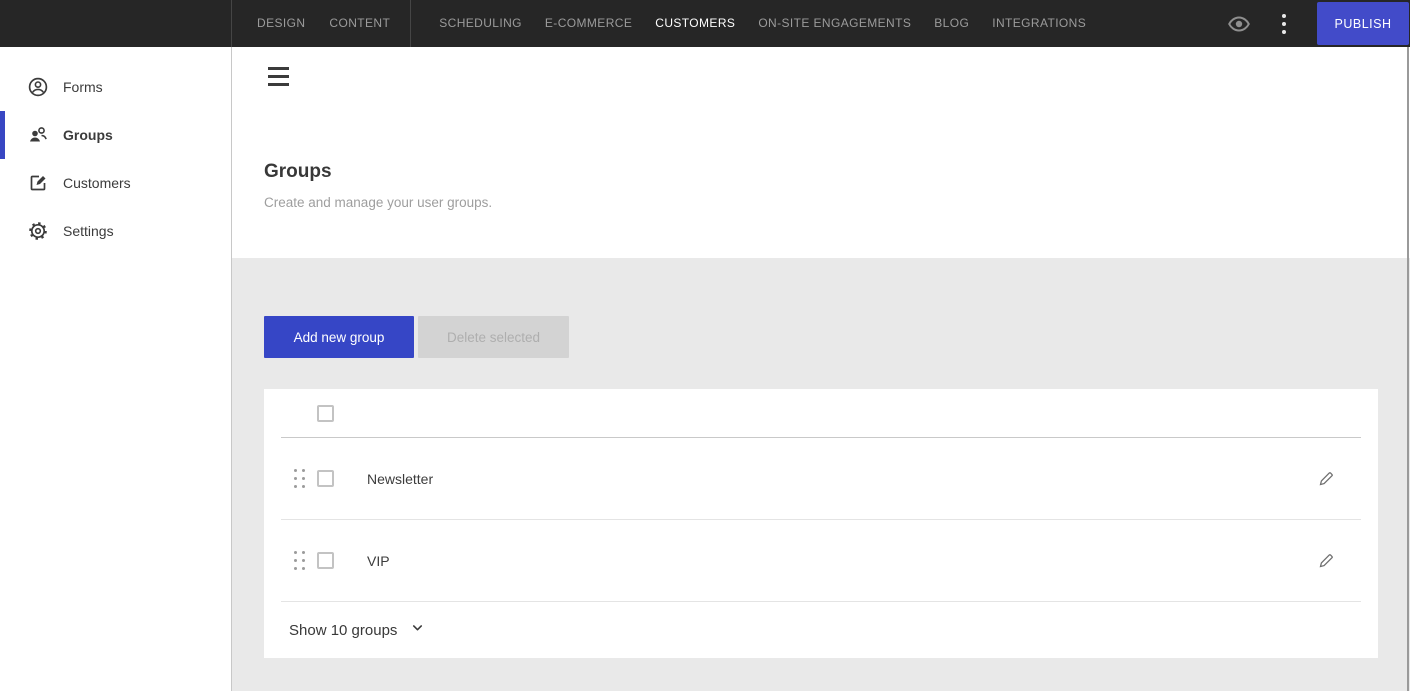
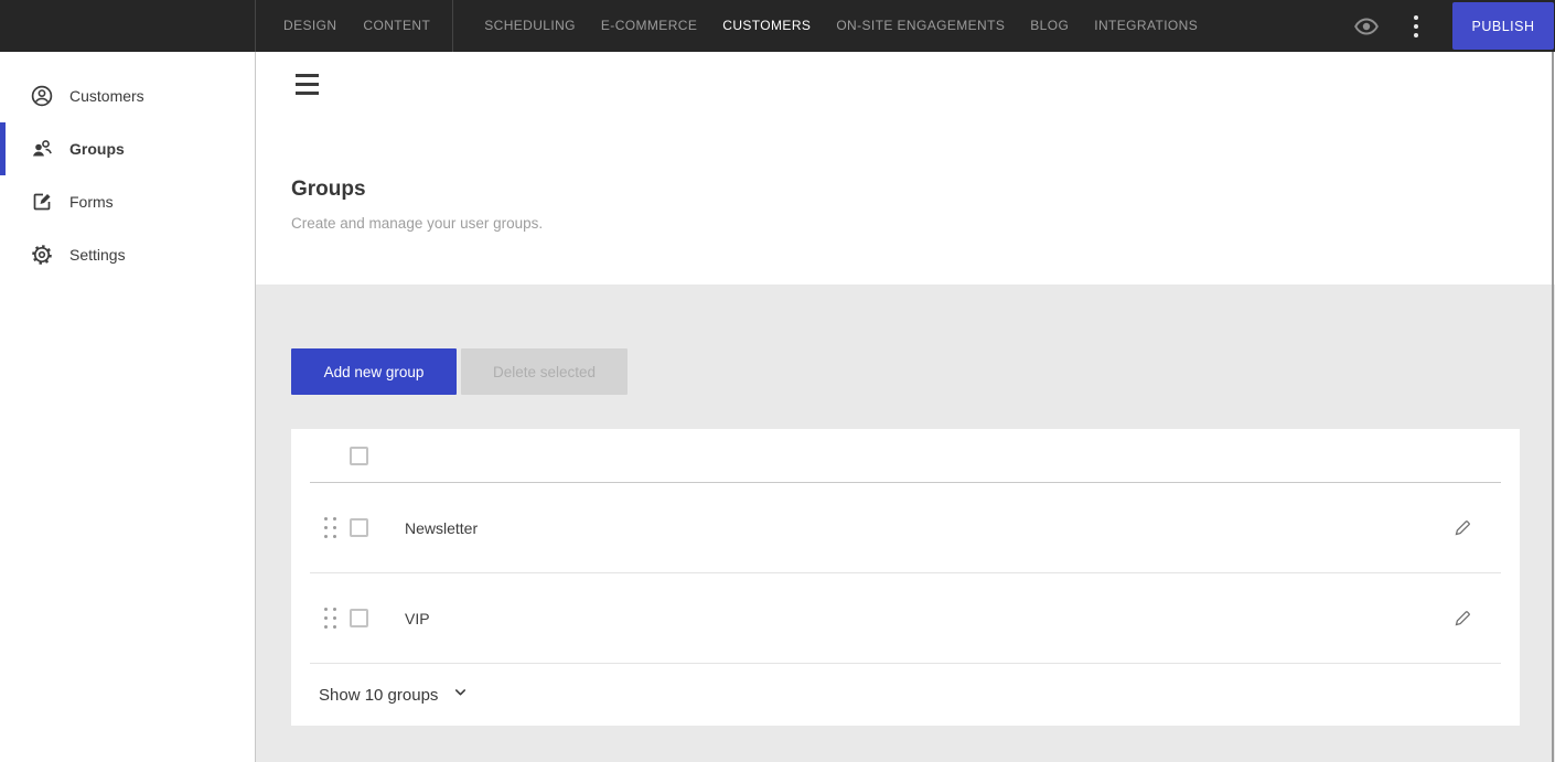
  DESIGN
  CONTENT
  SCHEDULING
  E-COMMERCE
  CUSTOMERS
  ON-SITE ENGAGEMENTS
  BLOG
  INTEGRATIONS
  PUBLISH
- Forms
+ Customers
  Groups
- Customers
+ Forms
  Settings
  Groups
  Create and manage your user groups.
  Add new group
  Delete selected
  Newsletter
  VIP
  Show 10 groups
